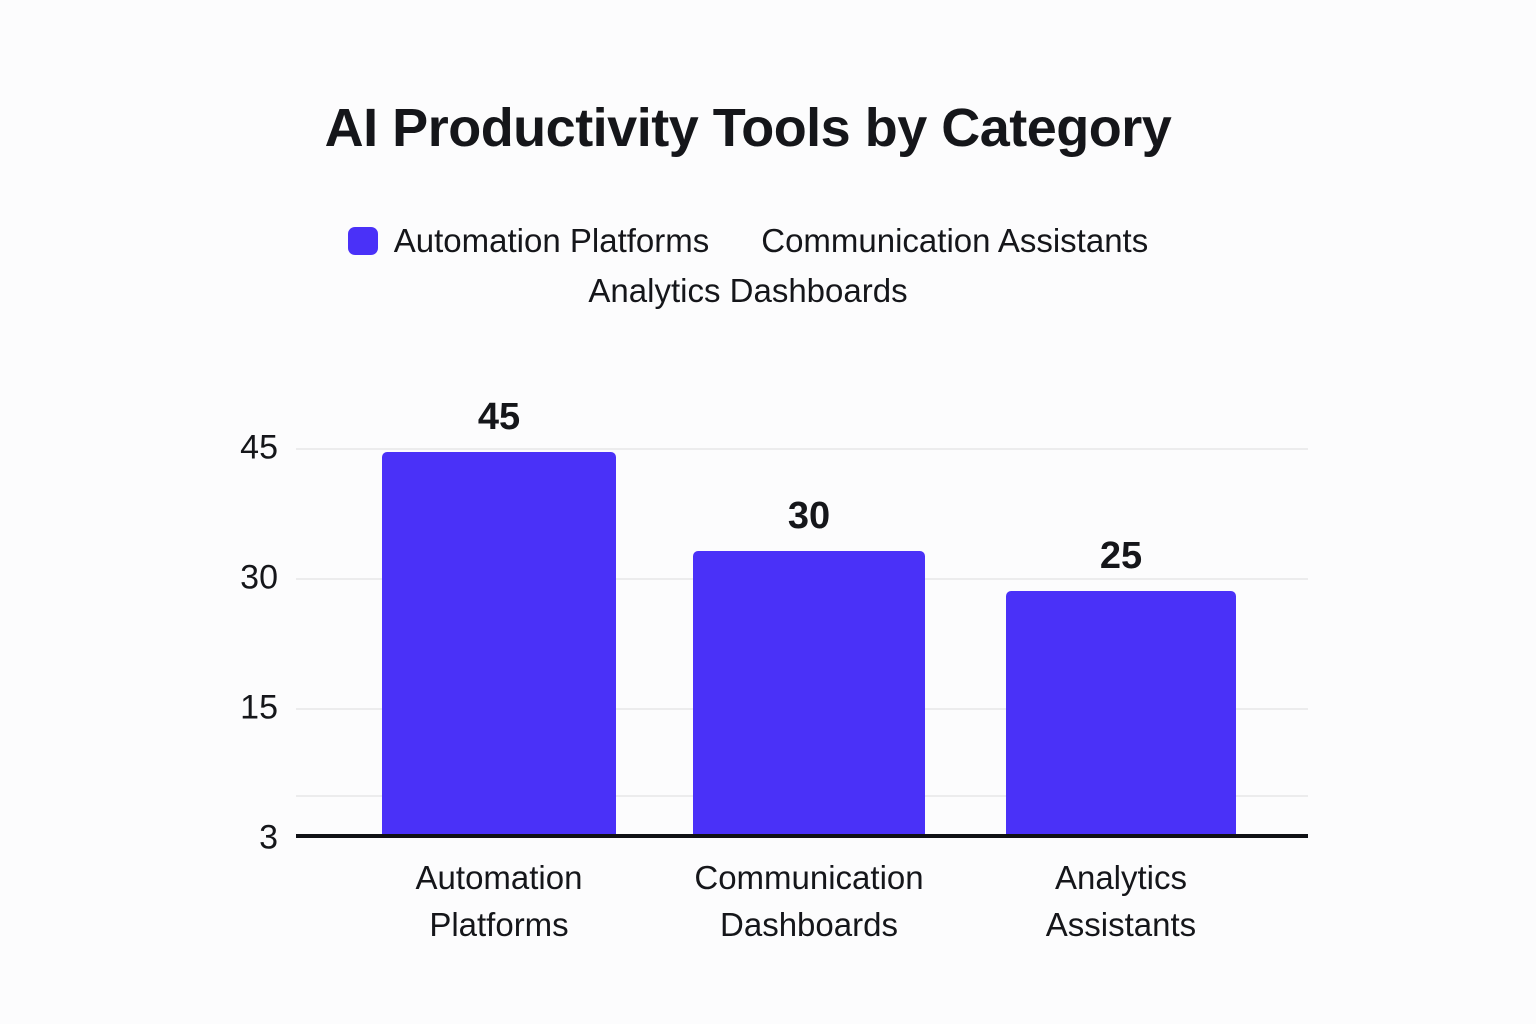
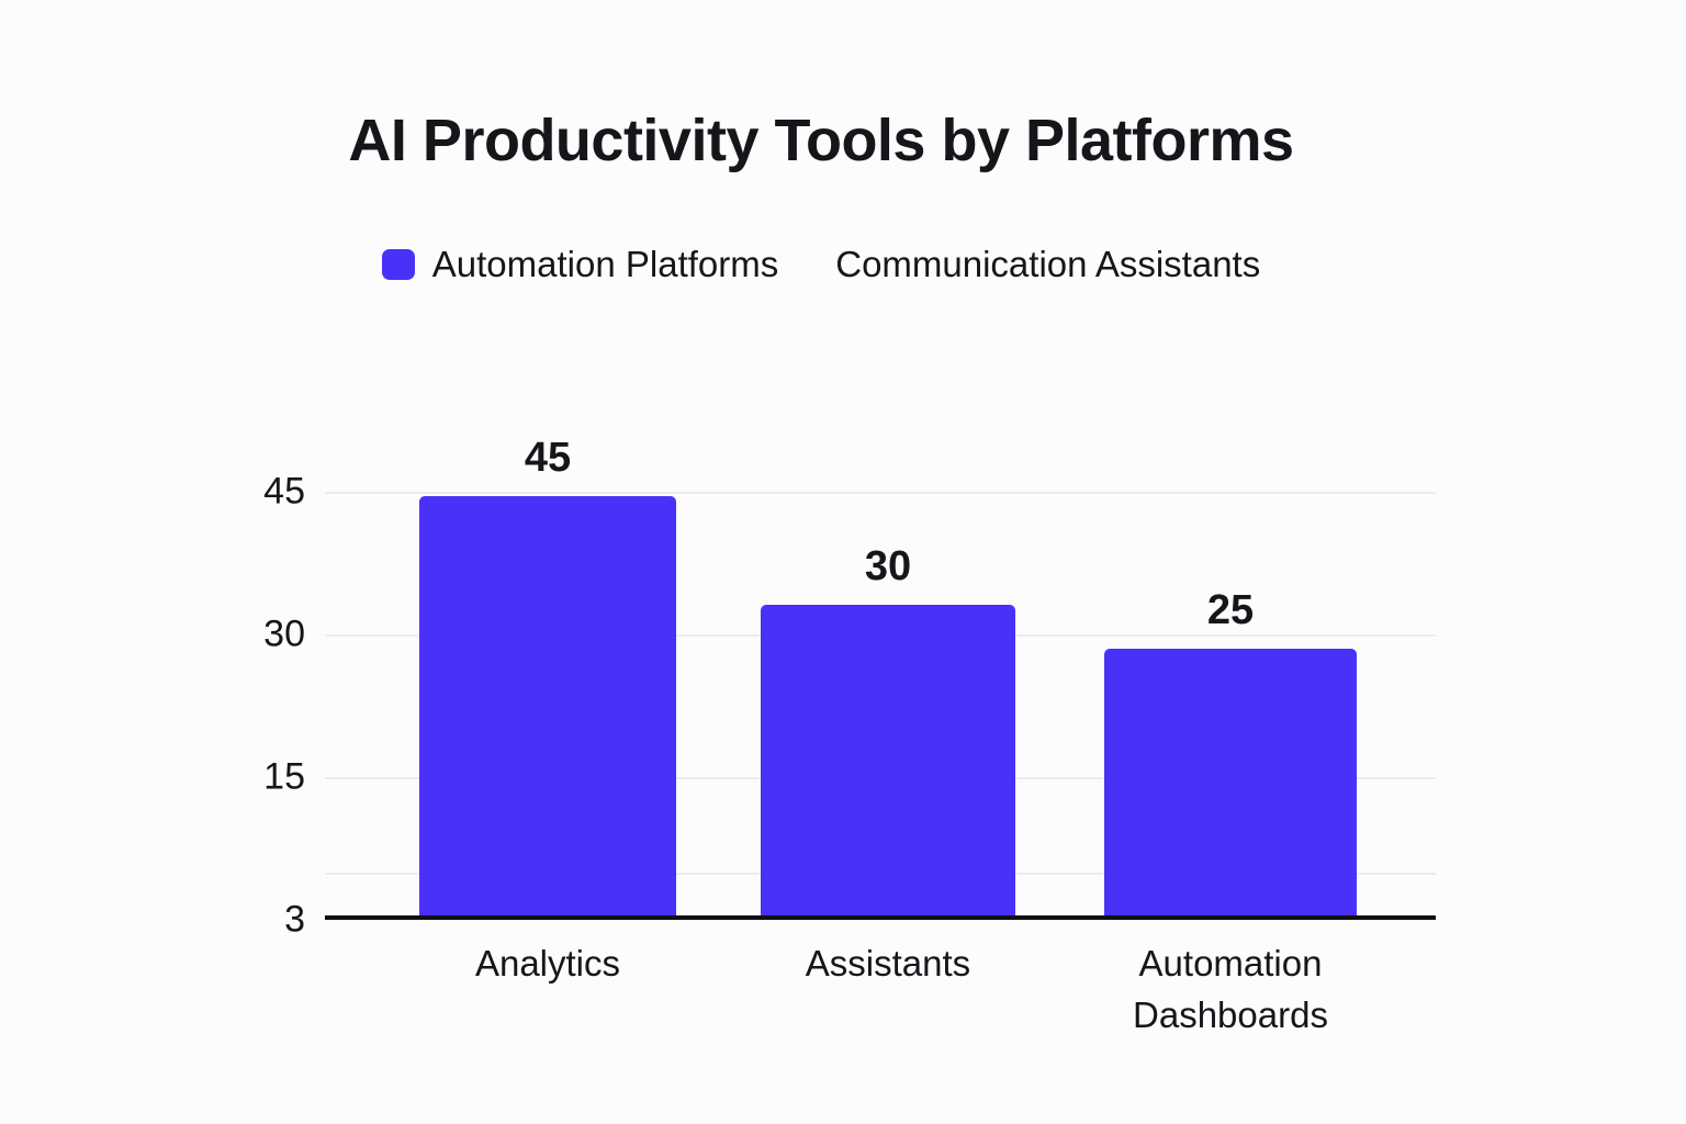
- AI Productivity Tools by Category
+ AI Productivity Tools by Platforms
  Automation Platforms
  Communication Assistants
- Analytics Dashboards
  3
  15
  30
  45
  45
  30
  25
- Automation
+ Analytics
- Platforms
- Communication
- Dashboards
+ Assistants
- Analytics
+ Automation
- Assistants
+ Dashboards
